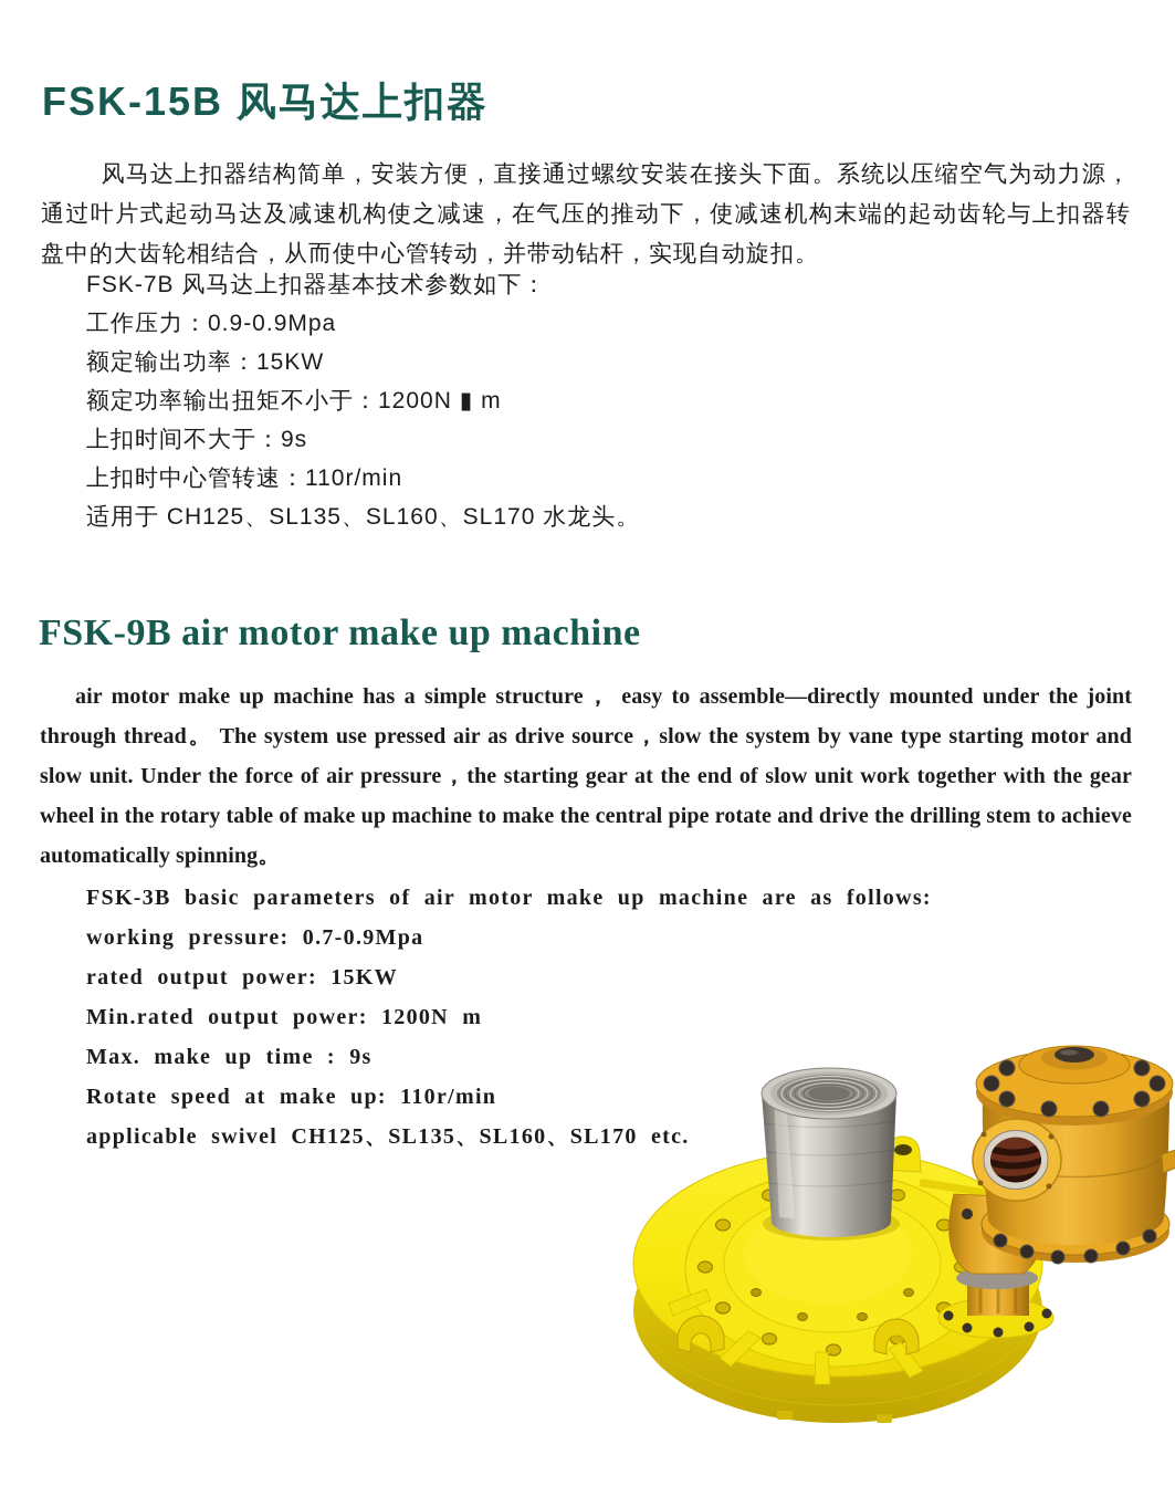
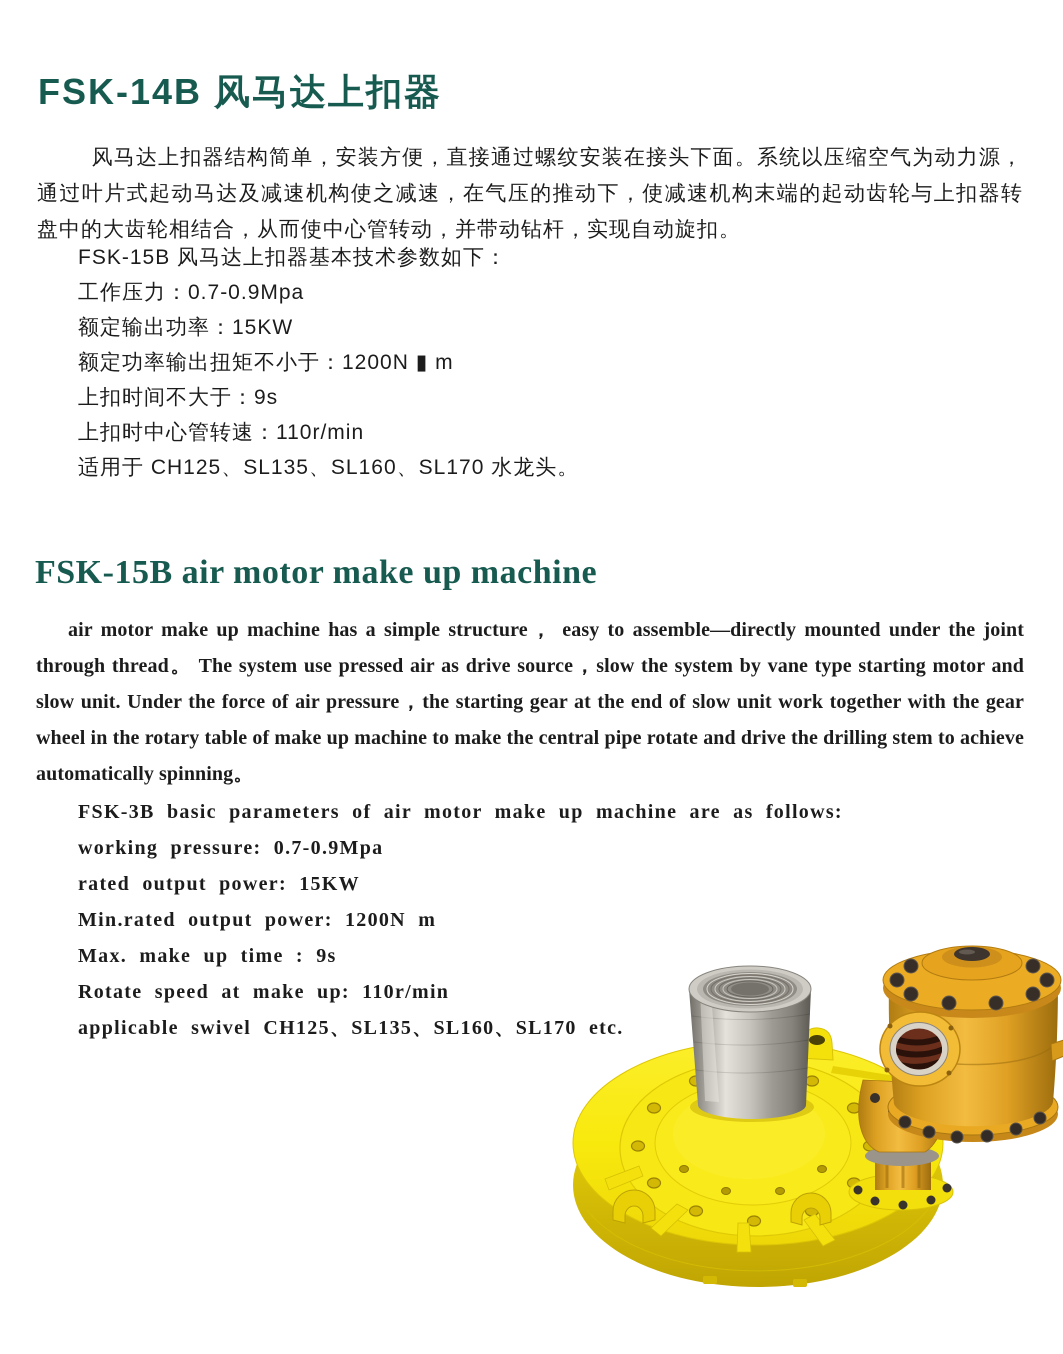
- FSK-15B 风马达上扣器
+ FSK-14B 风马达上扣器
  风马达上扣器结构简单，安装方便，直接通过螺纹安装在接头下面。系统以压缩空气为动力源，通过叶片式起动马达及减速机构使之减速，在气压的推动下，使减速机构末端的起动齿轮与上扣器转盘中的大齿轮相结合，从而使中心管转动，并带动钻杆，实现自动旋扣。
- FSK-7B 风马达上扣器基本技术参数如下：
+ FSK-15B 风马达上扣器基本技术参数如下：
- 工作压力：0.9-0.9Mpa
+ 工作压力：0.7-0.9Mpa
  额定输出功率：15KW
  额定功率输出扭矩不小于：1200N ▮ m
  上扣时间不大于：9s
  上扣时中心管转速：110r/min
  适用于 CH125、SL135、SL160、SL170 水龙头。
- FSK-9B air motor make up machine
+ FSK-15B air motor make up machine
  air motor make up machine has a simple structure， easy to assemble—directly mounted under the joint through thread。 The system use pressed air as drive source，slow the system by vane type starting motor and slow unit. Under the force of air pressure，the starting gear at the end of slow unit work together with the gear wheel in the rotary table of make up machine to make the central pipe rotate and drive the drilling stem to achieve automatically spinning。
  FSK-3B basic parameters of air motor make up machine are as follows:
  working pressure: 0.7-0.9Mpa
  rated output power: 15KW
  Min.rated output power: 1200N m
  Max. make up time : 9s
  Rotate speed at make up: 110r/min
  applicable swivel CH125、SL135、SL160、SL170 etc.
